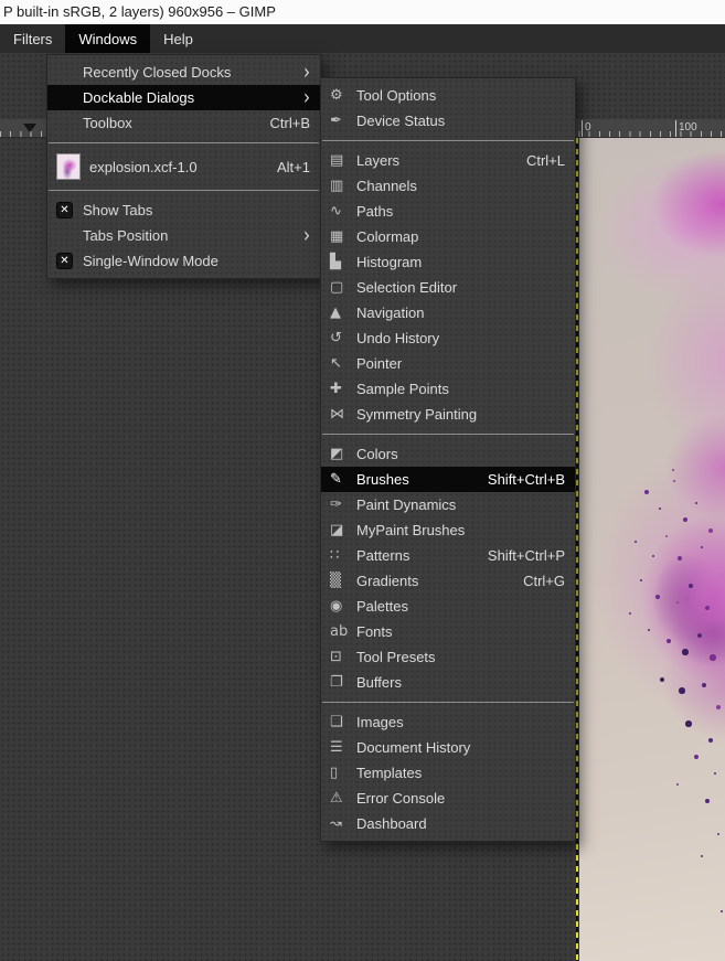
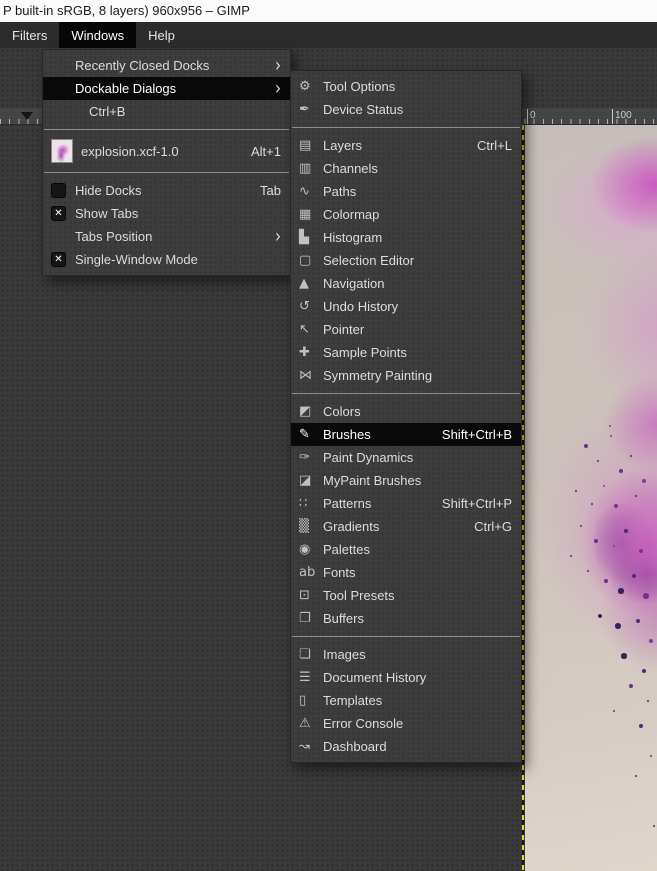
- P built-in sRGB, 2 layers) 960x956 – GIMP
+ P built-in sRGB, 8 layers) 960x956 – GIMP
  Filters
  Windows
  Help
  0
  100
  Recently Closed Docks
  ›
  Dockable Dialogs
  ›
- Toolbox
  Ctrl+B
  explosion.xcf-1.0
  Alt+1
+ Hide Docks
+ Tab
  ✕
  Show Tabs
  Tabs Position
  ›
  ✕
  Single-Window Mode
  ⚙
  Tool Options
  ✒
  Device Status
  ▤
  Layers
  Ctrl+L
  ▥
  Channels
  ∿
  Paths
  ▦
  Colormap
  ▙
  Histogram
  ▢
  Selection Editor
  ▲
  Navigation
  ↺
  Undo History
  ↖
  Pointer
  ✚
  Sample Points
  ⋈
  Symmetry Painting
  ◩
  Colors
  ✎
  Brushes
  Shift+Ctrl+B
  ✑
  Paint Dynamics
  ◪
  MyPaint Brushes
  ∷
  Patterns
  Shift+Ctrl+P
  ▒
  Gradients
  Ctrl+G
  ◉
  Palettes
  ab
  Fonts
  ⊡
  Tool Presets
  ❐
  Buffers
  ❏
  Images
  ☰
  Document History
  ▯
  Templates
  ⚠
  Error Console
  ↝
  Dashboard
